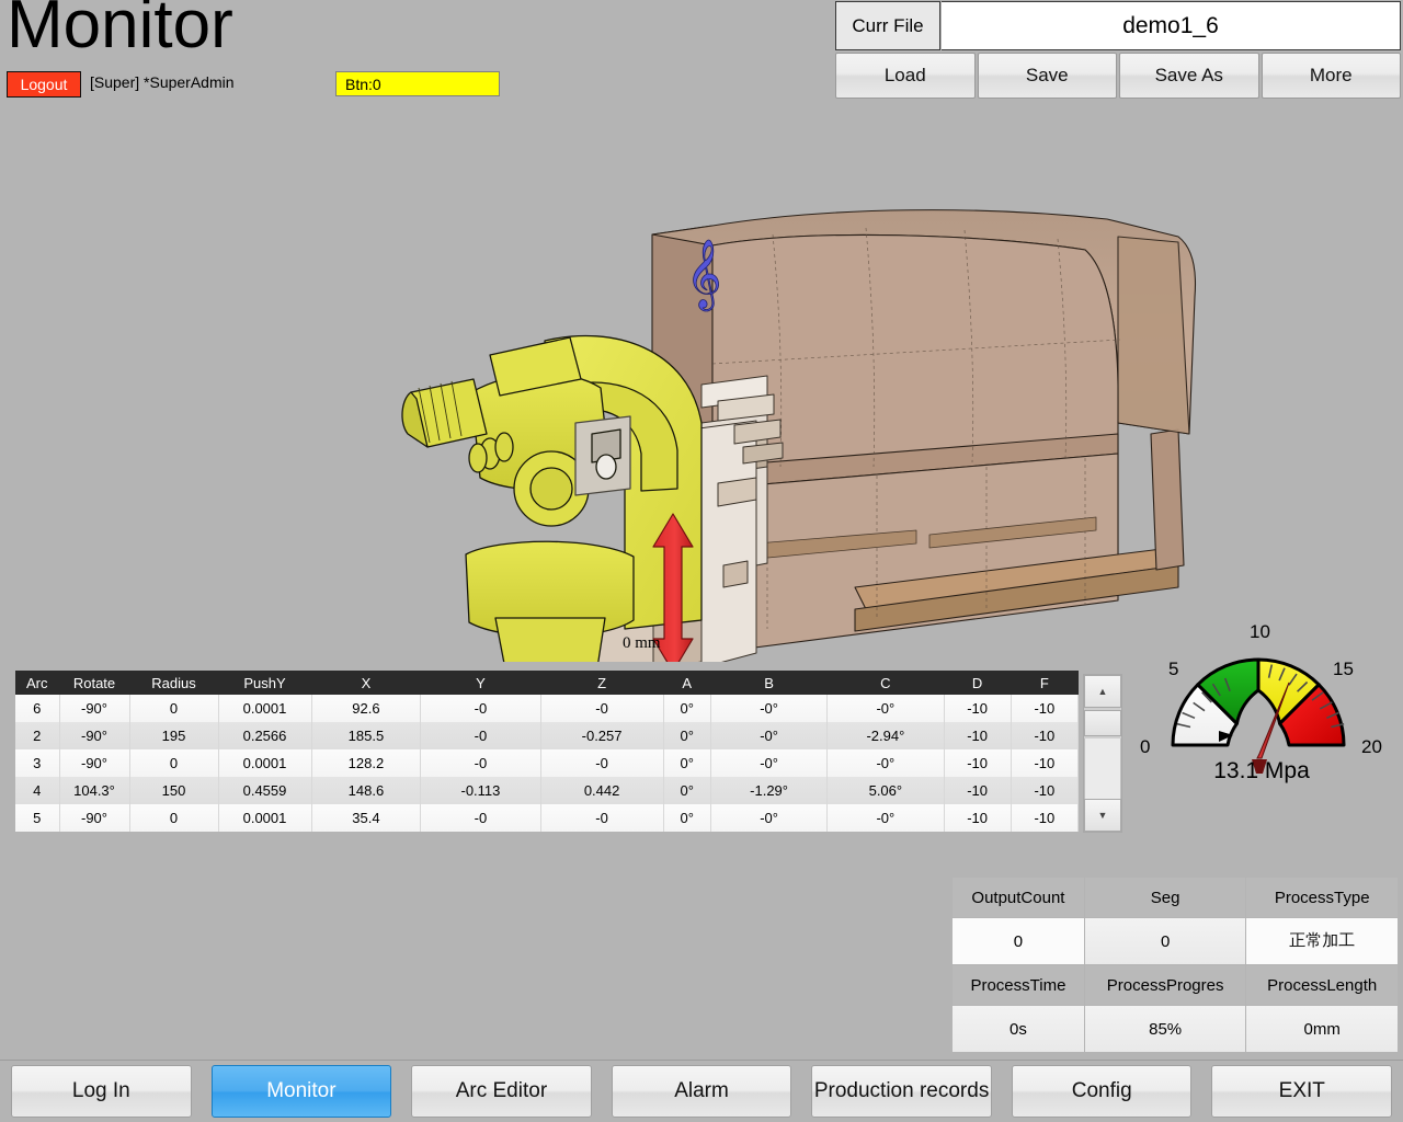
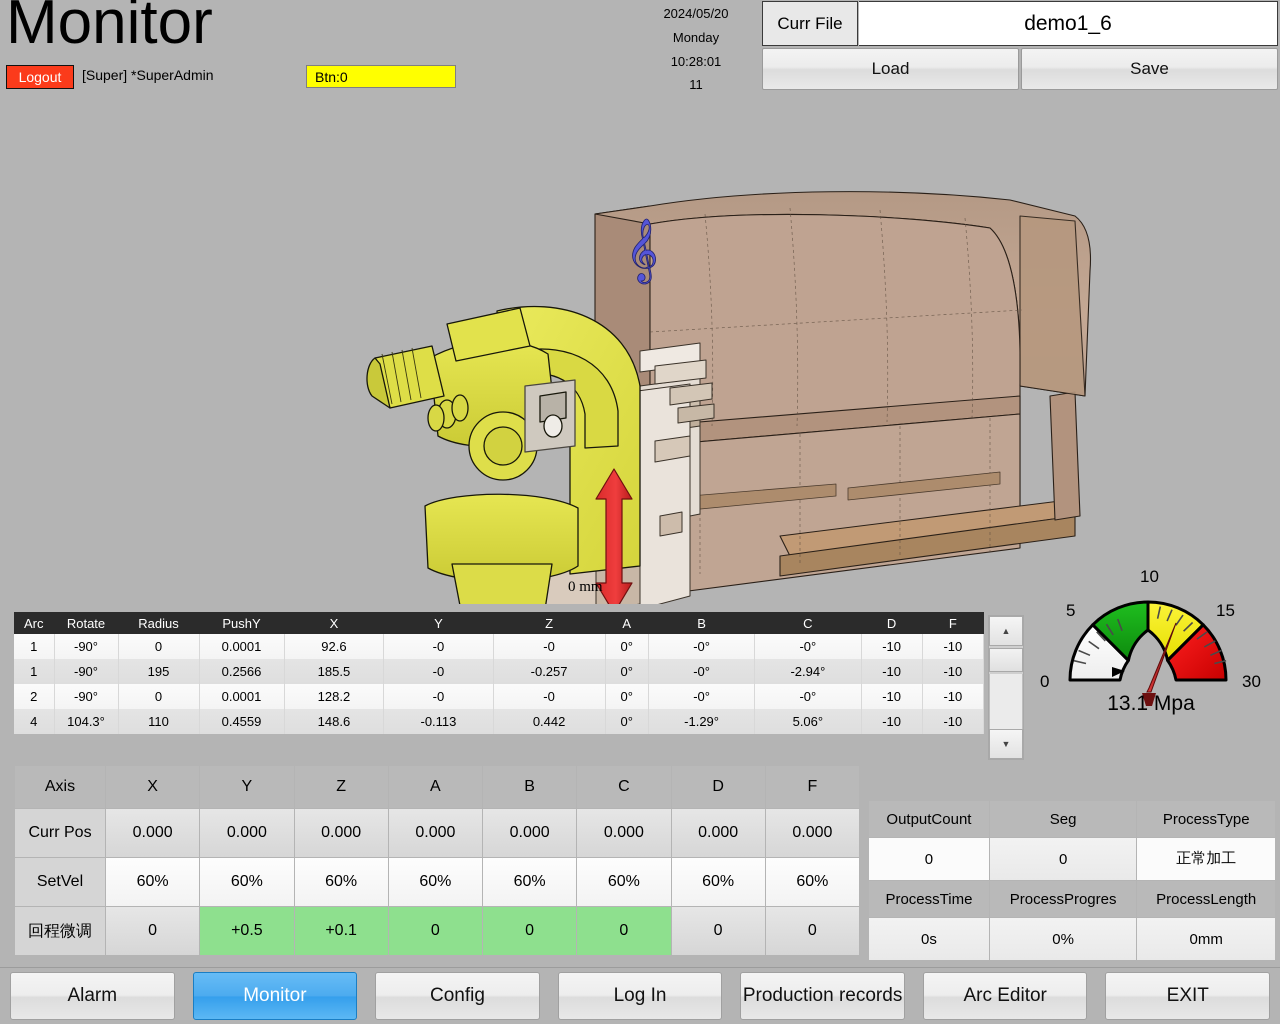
  Monitor
  Logout
  [Super] *SuperAdmin
  Btn:0
+ 2024/05/20
+ Monday
+ 10:28:01
+ 11
  Curr File
  demo1_6
  Load
  Save
- Save As
- More
  𝄞
  0 mm
  Arc	Rotate	Radius	PushY	X	Y	Z	A	B	C	D	F
- 6	-90°	0	0.0001	92.6	-0	-0	0°	-0°	-0°	-10	-10
+ 1	-90°	0	0.0001	92.6	-0	-0	0°	-0°	-0°	-10	-10
- 2	-90°	195	0.2566	185.5	-0	-0.257	0°	-0°	-2.94°	-10	-10
+ 1	-90°	195	0.2566	185.5	-0	-0.257	0°	-0°	-2.94°	-10	-10
- 3	-90°	0	0.0001	128.2	-0	-0	0°	-0°	-0°	-10	-10
+ 2	-90°	0	0.0001	128.2	-0	-0	0°	-0°	-0°	-10	-10
- 4	104.3°	150	0.4559	148.6	-0.113	0.442	0°	-1.29°	5.06°	-10	-10
+ 4	104.3°	110	0.4559	148.6	-0.113	0.442	0°	-1.29°	5.06°	-10	-10
- 5	-90°	0	0.0001	35.4	-0	-0	0°	-0°	-0°	-10	-10
  ▲
  ▼
  0
  5
  10
  15
- 20
+ 30
  13.1 Mpa
+ Axis	X	Y	Z	A	B	C	D	F
+ Curr Pos	0.000	0.000	0.000	0.000	0.000	0.000	0.000	0.000
+ SetVel	60%	60%	60%	60%	60%	60%	60%	60%
+ 回程微调	0	+0.5	+0.1	0	0	0	0	0
  OutputCount	Seg	ProcessType
  0	0	正常加工
  ProcessTime	ProcessProgres	ProcessLength
- 0s	85%	0mm
+ 0s	0%	0mm
- Log In
+ Alarm
  Monitor
- Arc Editor
+ Config
- Alarm
+ Log In
  Production records
- Config
+ Arc Editor
  EXIT
